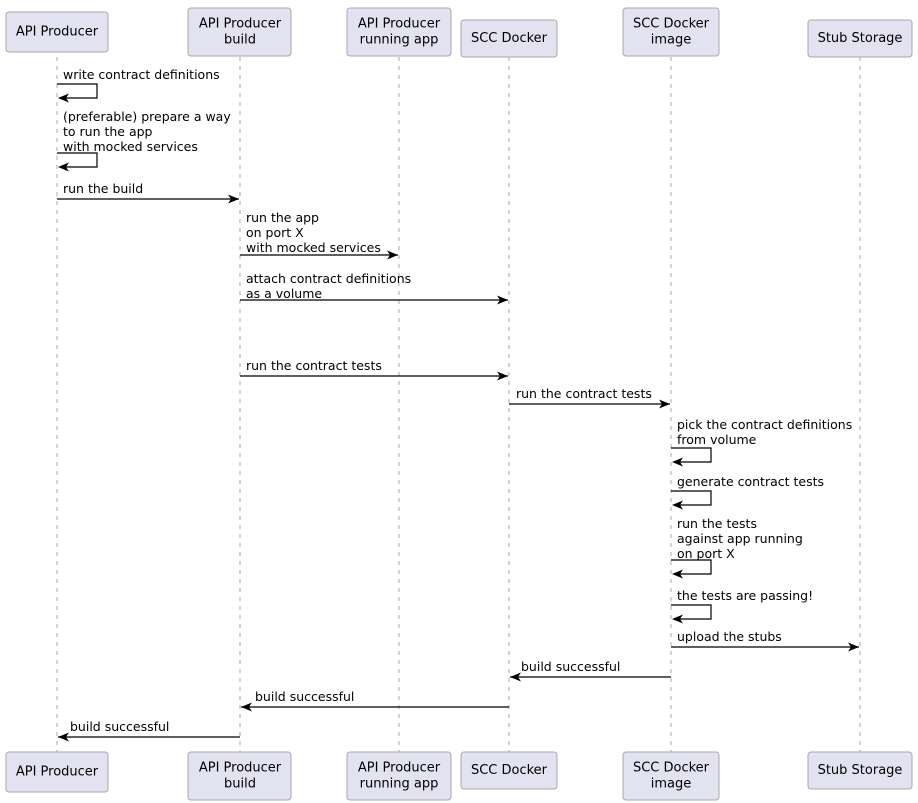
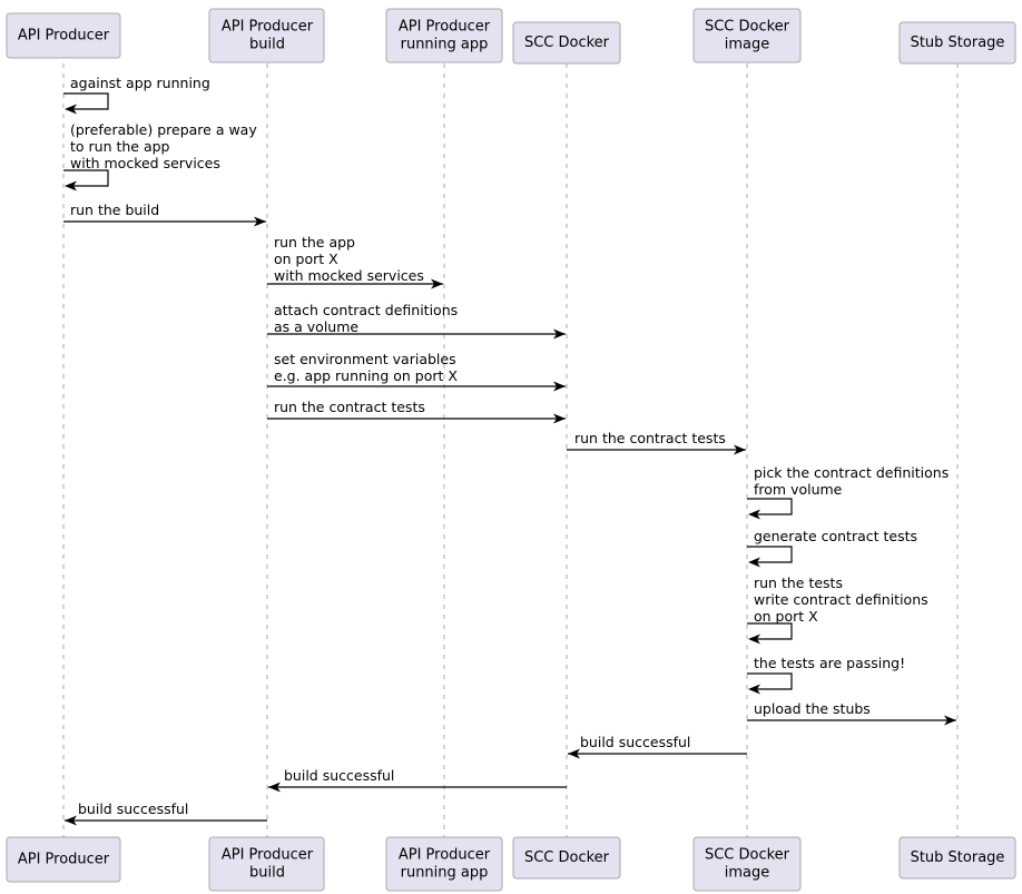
- write contract definitions
+ against app running
  (preferable) prepare a way
  to run the app
  with mocked services
  run the build
  run the app
  on port X
  with mocked services
  attach contract definitions
  as a volume
+ set environment variables
+ e.g. app running on port X
  run the contract tests
  run the contract tests
  pick the contract definitions
  from volume
  generate contract tests
  run the tests
- against app running
+ write contract definitions
  on port X
  the tests are passing!
  upload the stubs
  build successful
  build successful
  build successful
  API Producer
  API Producer
  API Producer
  build
  API Producer
  build
  API Producer
  running app
  API Producer
  running app
  SCC Docker
  SCC Docker
  SCC Docker
  image
  SCC Docker
  image
  Stub Storage
  Stub Storage
